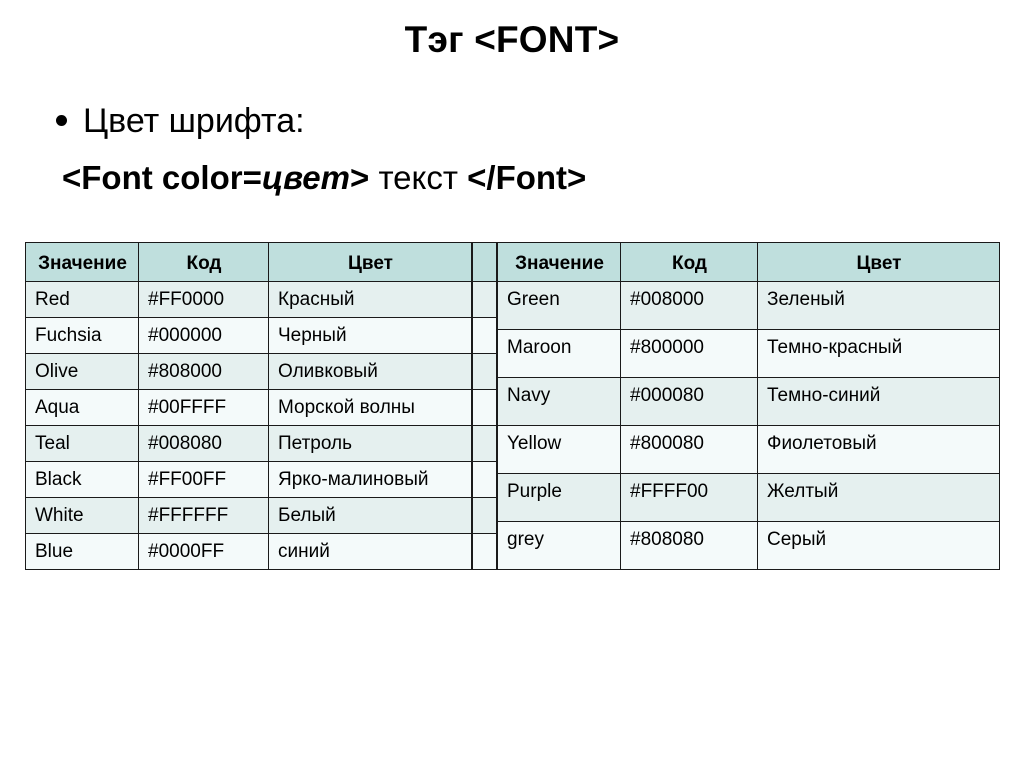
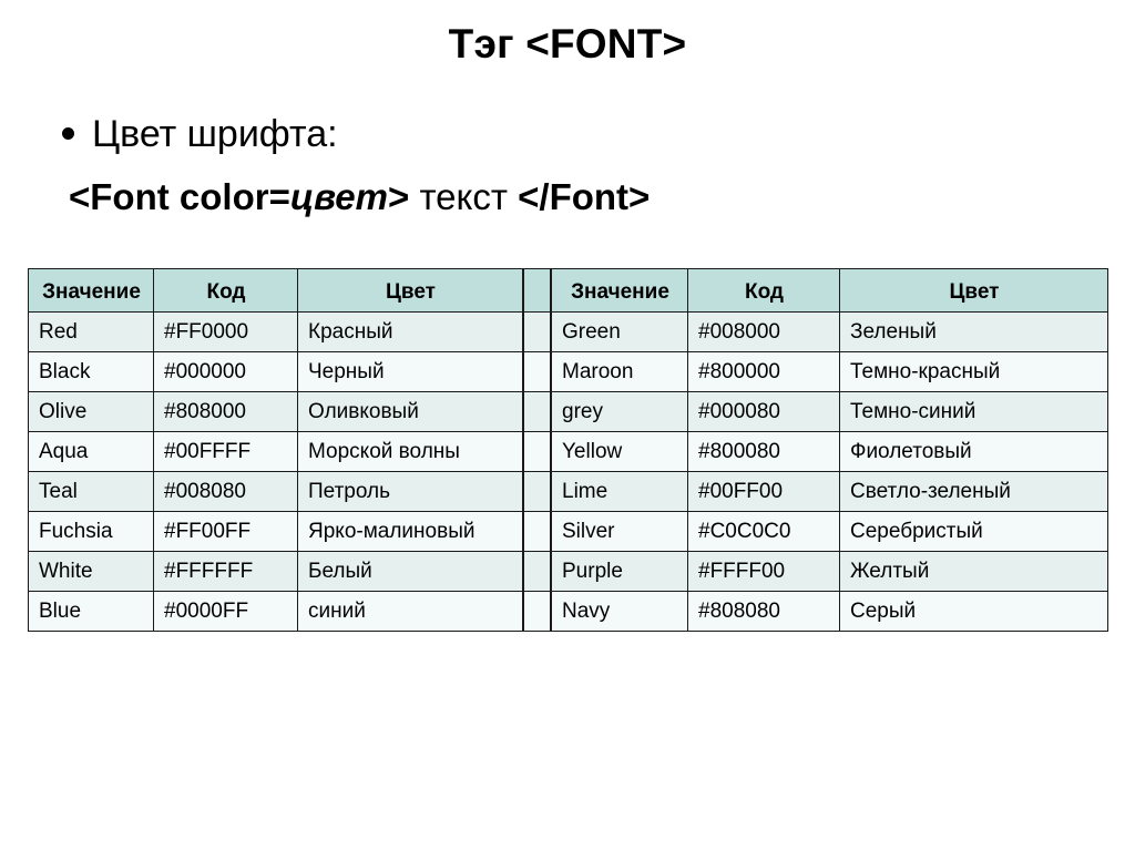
  Тэг <FONT>
  Цвет шрифта:
  <Font color=цвет> текст </Font>
  Значение	Код	Цвет
  Red	#FF0000	Красный
- Fuchsia	#000000	Черный
+ Black	#000000	Черный
  Olive	#808000	Оливковый
  Aqua	#00FFFF	Морской волны
  Teal	#008080	Петроль
- Black	#FF00FF	Ярко-малиновый
+ Fuchsia	#FF00FF	Ярко-малиновый
  White	#FFFFFF	Белый
  Blue	#0000FF	синий
  Значение	Код	Цвет
  Green	#008000	Зеленый
  Maroon	#800000	Темно-красный
- Navy	#000080	Темно-синий
+ grey	#000080	Темно-синий
  Yellow	#800080	Фиолетовый
+ Lime	#00FF00	Светло-зеленый
+ Silver	#C0C0C0	Серебристый
  Purple	#FFFF00	Желтый
- grey	#808080	Серый
+ Navy	#808080	Серый
